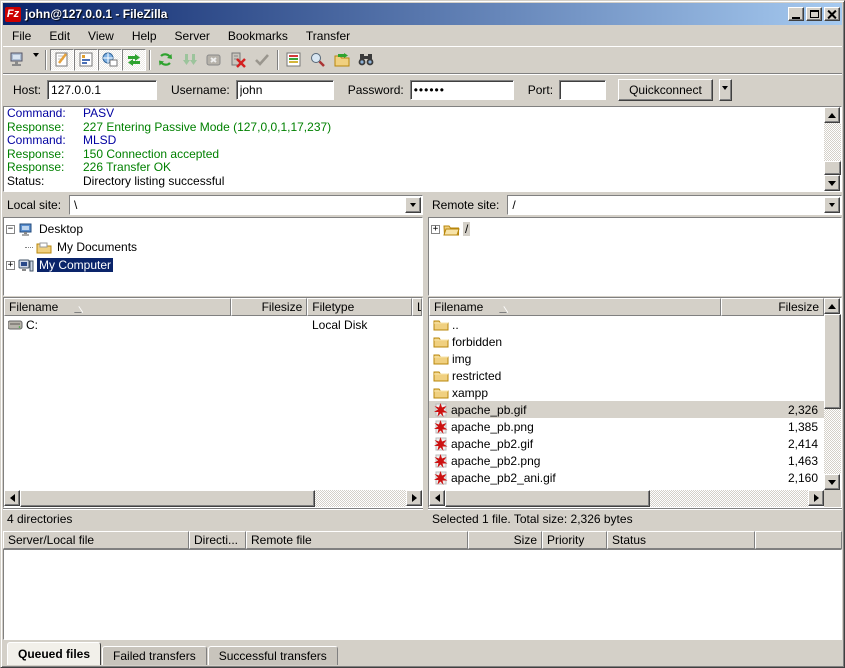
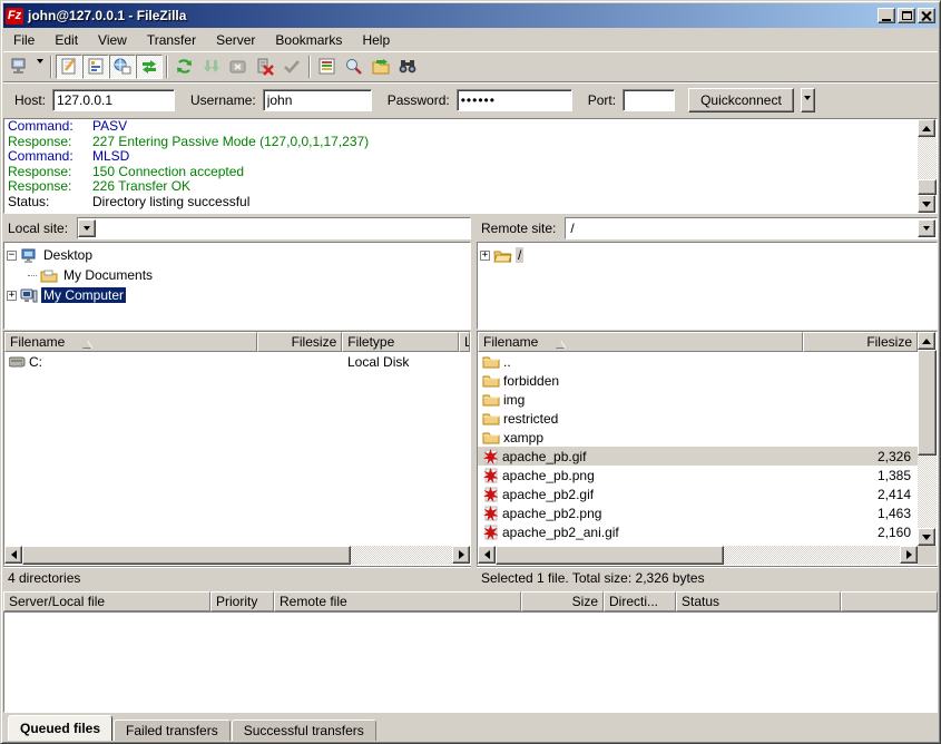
  Fz
  john@127.0.0.1 - FileZilla
  File
  Edit
  View
- Help
+ Transfer
  Server
  Bookmarks
- Transfer
+ Help
  Host:
  127.0.0.1
  Username:
  john
  Password:
  ••••••
  Port:
  Quickconnect
  Command:
  PASV
  Response:
  227 Entering Passive Mode (127,0,0,1,17,237)
  Command:
  MLSD
  Response:
  150 Connection accepted
  Response:
  226 Transfer OK
  Status:
  Directory listing successful
  Local site:
- \
  −
  Desktop
  My Documents
  +
  My Computer
  Filename
  Filesize
  Filetype
  L
  C:
  Local Disk
  4 directories
  Remote site:
  /
  +
  /
  Filename
  Filesize
  ..
  forbidden
  img
  restricted
  xampp
  apache_pb.gif
  2,326
  apache_pb.png
  1,385
  apache_pb2.gif
  2,414
  apache_pb2.png
  1,463
  apache_pb2_ani.gif
  2,160
  Selected 1 file. Total size: 2,326 bytes
  Server/Local file
- Directi...
+ Priority
  Remote file
  Size
- Priority
+ Directi...
  Status
  Queued files
  Failed transfers
  Successful transfers
